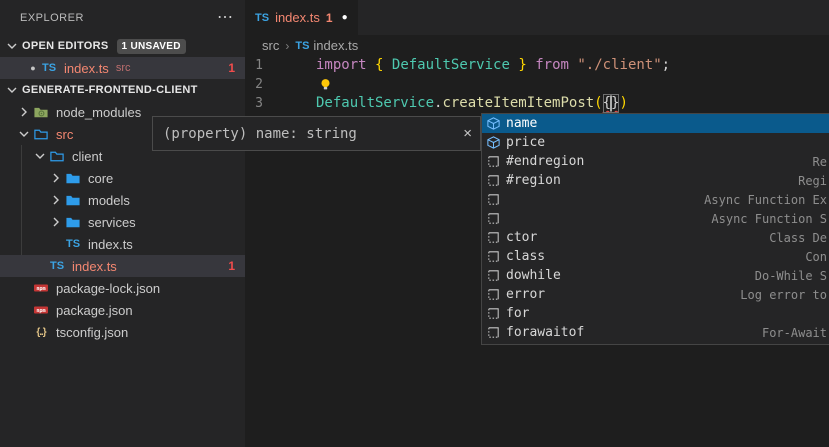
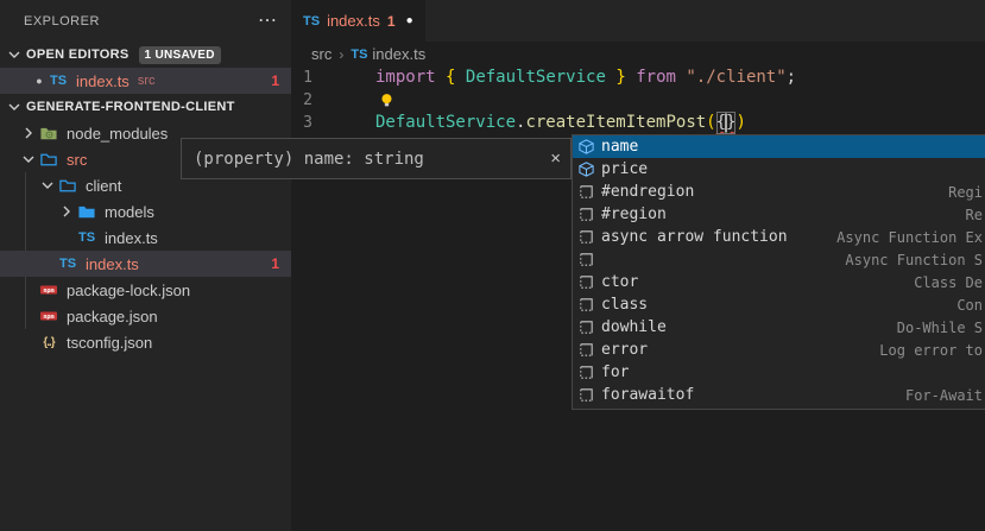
  EXPLORER
  ⋯
  OPEN EDITORS
  1 UNSAVED
  ●
  TS
  index.ts
  src
  1
  GENERATE-FRONTEND-CLIENT
  node_modules
  src
  client
- core
  models
- services
  TS
  index.ts
  TS
  index.ts
  1
  package-lock.json
  package.json
  {..}
  tsconfig.json
  TS
  index.ts
  1
  ●
  src
  ›
  TS
  index.ts
  1
  import
  {
  DefaultService
  }
  from
  "./client"
  ;
  2
  3
  DefaultService
  .
  createItemItemPost
  (
  {
  }
  )
  name
  price
  #endregion
- Re
+ Regi
  #region
- Regi
+ Re
+ async arrow function
  Async Function Ex
  Async Function S
  ctor
  Class De
  class
  Con
  dowhile
  Do-While S
  error
  Log error to
  for
  forawaitof
  For-Await
  (property) name: string
  ×
